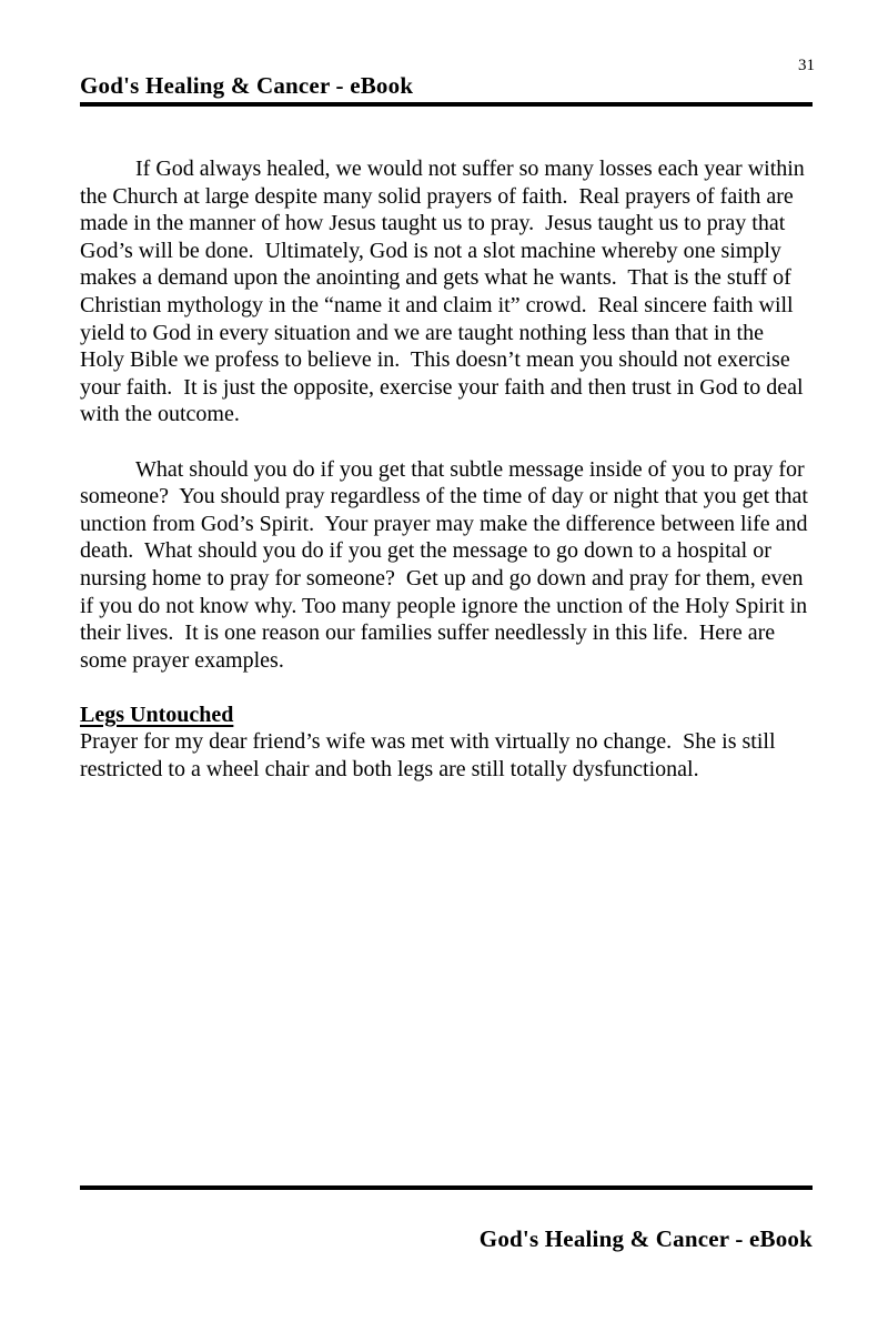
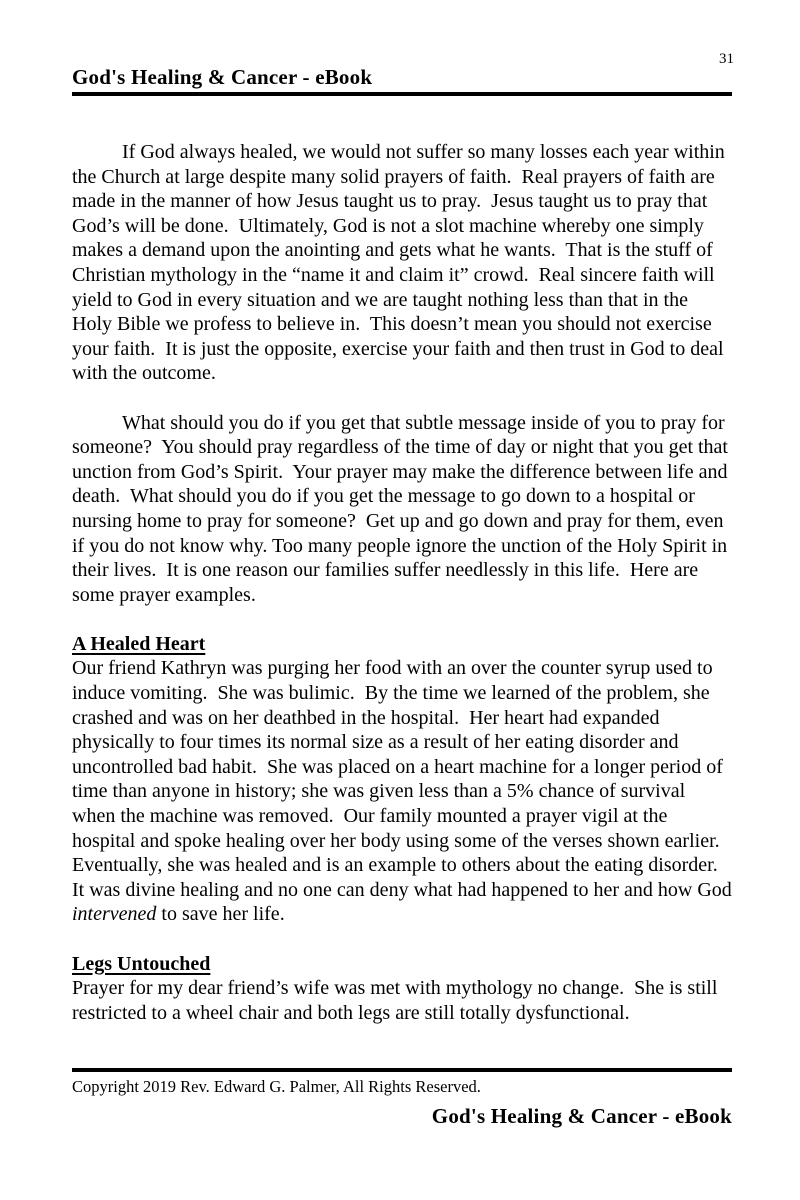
  31
  God's Healing & Cancer - eBook
  If God always healed, we would not suffer so many losses each year within the Church at large despite many solid prayers of faith. Real prayers of faith are made in the manner of how Jesus taught us to pray. Jesus taught us to pray that God’s will be done. Ultimately, God is not a slot machine whereby one simply makes a demand upon the anointing and gets what he wants. That is the stuff of Christian mythology in the “name it and claim it” crowd. Real sincere faith will yield to God in every situation and we are taught nothing less than that in the Holy Bible we profess to believe in. This doesn’t mean you should not exercise your faith. It is just the opposite, exercise your faith and then trust in God to deal with the outcome.
  What should you do if you get that subtle message inside of you to pray for someone? You should pray regardless of the time of day or night that you get that unction from God’s Spirit. Your prayer may make the difference between life and death. What should you do if you get the message to go down to a hospital or nursing home to pray for someone? Get up and go down and pray for them, even if you do not know why. Too many people ignore the unction of the Holy Spirit in their lives. It is one reason our families suffer needlessly in this life. Here are some prayer examples.
+ A Healed Heart
+ Our friend Kathryn was purging her food with an over the counter syrup used to induce vomiting. She was bulimic. By the time we learned of the problem, she crashed and was on her deathbed in the hospital. Her heart had expanded physically to four times its normal size as a result of her eating disorder and uncontrolled bad habit. She was placed on a heart machine for a longer period of time than anyone in history; she was given less than a 5% chance of survival when the machine was removed. Our family mounted a prayer vigil at the hospital and spoke healing over her body using some of the verses shown earlier. Eventually, she was healed and is an example to others about the eating disorder. It was divine healing and no one can deny what had happened to her and how God intervened to save her life.
  Legs Untouched
- Prayer for my dear friend’s wife was met with virtually no change. She is still restricted to a wheel chair and both legs are still totally dysfunctional.
+ Prayer for my dear friend’s wife was met with mythology no change. She is still restricted to a wheel chair and both legs are still totally dysfunctional.
+ Copyright 2019 Rev. Edward G. Palmer, All Rights Reserved.
  God's Healing & Cancer - eBook
